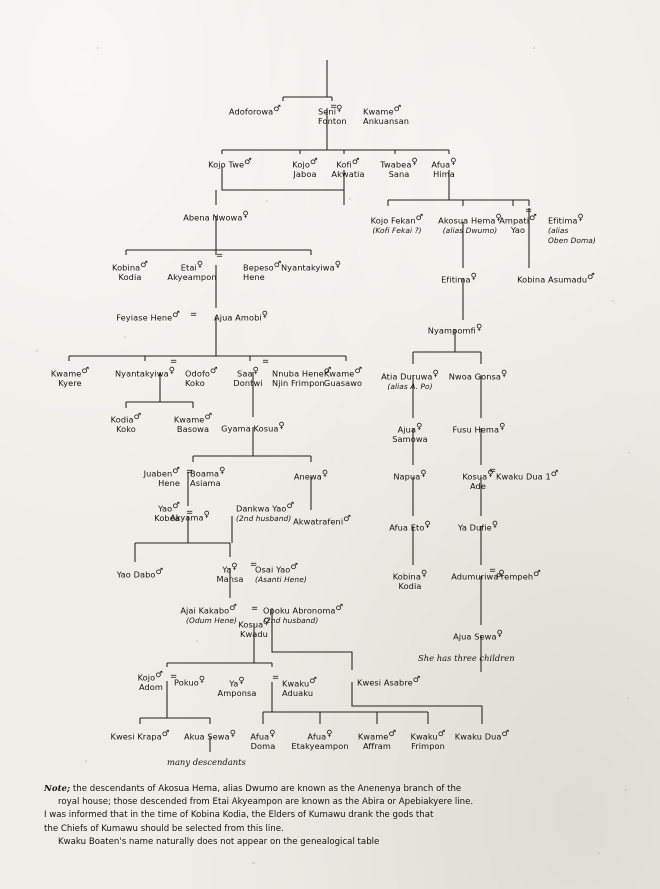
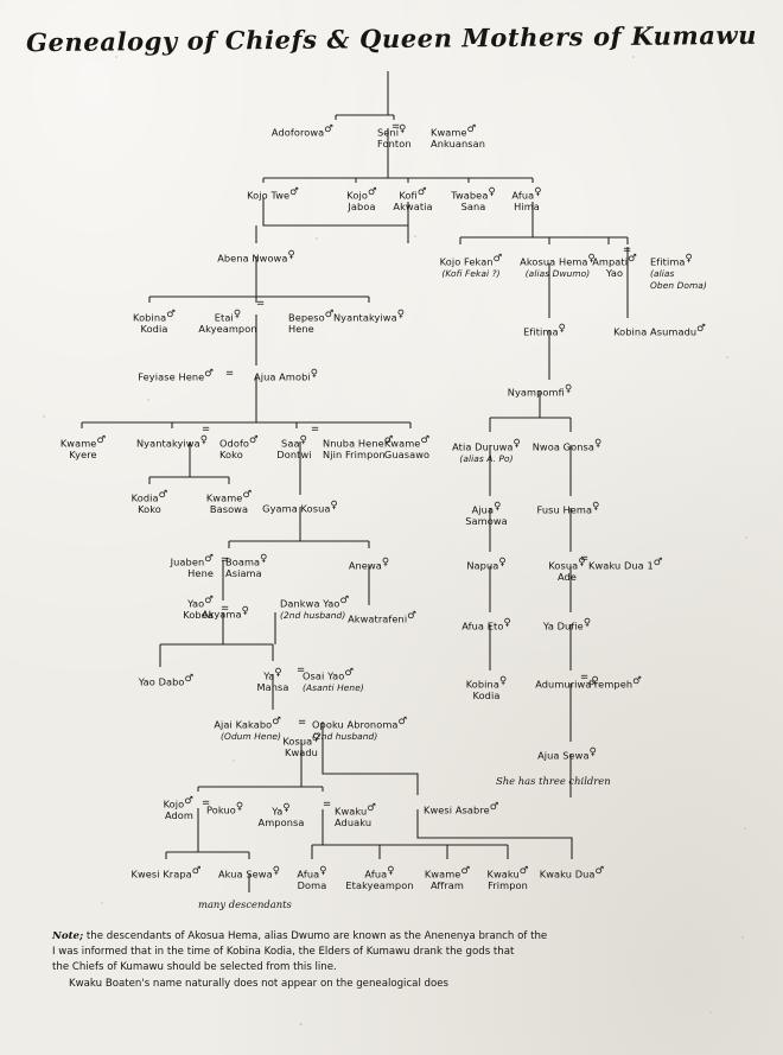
+ Genealogy of Chiefs & Queen Mothers of Kumawu
  Adoforowa♂
  Seni♀
  Fonton
  Kwame♂
  Ankuansan
  Kojo Twe♂
  Kojo♂
  Jaboa
  Kofi♂
  Akwatia
  Twabea♀
  Sana
  Afua♀
  Hima
  Abena Nwowa♀
  Kojo Fekan♂
  (Kofi Fekai ?)
  Akosua Hema♀
  (alias Dwumo)
  Ampati♂
  Yao
  Efitima♀
  (alias
  Oben Doma)
  Kobina♂
  Kodia
  Etai♀
  Akyeampon
  Bepeso♂
  Hene
  Nyantakyiwa♀
  Efitima♀
  Kobina Asumadu♂
  Feyiase Hene♂
  Ajua Amobi♀
  Nyampomfi♀
  Kwame♂
  Kyere
  Nyantakyiwa♀
  Odofo♂
  Koko
  Saa♀
  Dontwi
  Nnuba Hene♂
  Njin Frimpon
  Kwame♂
  Guasawo
  Atia Duruwa♀
  (alias A. Po)
  Nwoa Gonsa♀
  Kodia♂
  Koko
  Kwame♂
  Basowa
  Gyama Kosua♀
  Ajua♀
  Samowa
  Fusu Hema♀
  Juaben♂
  Hene
  Boama♀
  Asiama
  Anewa♀
  Napua♀
  Kosua♀
  Ade
  Kwaku Dua 1♂
  Yao♂
  Kobea
  Akyama♀
  Dankwa Yao♂
  (2nd husband)
  Akwatrafeni♂
  Afua Eto♀
  Ya Dufie♀
  Yao Dabo♂
  Ya♀
  Mansa
  Osai Yao♂
  (Asanti Hene)
  Kobina♀
  Kodia
  Adumuriwa♀
  Prempeh♂
  Ajai Kakabo♂
  (Odum Hene)
  Kosua♀
  Kwadu
  Opoku Abronoma♂
  (2nd husband)
  Ajua Sewa♀
  Kojo♂
  Adom
  Pokuo♀
  Ya♀
  Amponsa
  Kwaku♂
  Aduaku
  Kwesi Asabre♂
  Kwesi Krapa♂
  Akua Sewa♀
  Afua♀
  Doma
  Afua♀
  Etakyeampon
  Kwame♂
  Affram
  Kwaku♂
  Frimpon
  Kwaku Dua♂
  =
  =
  =
  =
  =
  =
  =
  =
  =
  =
  =
  =
  =
  =
  She has three children
  many descendants
  Note; the descendants of Akosua Hema, alias Dwumo are known as the Anenenya branch of the
- royal house; those descended from Etai Akyeampon are known as the Abira or Apebiakyere line.
  I was informed that in the time of Kobina Kodia, the Elders of Kumawu drank the gods that
  the Chiefs of Kumawu should be selected from this line.
- Kwaku Boaten's name naturally does not appear on the genealogical table
+ Kwaku Boaten's name naturally does not appear on the genealogical does
